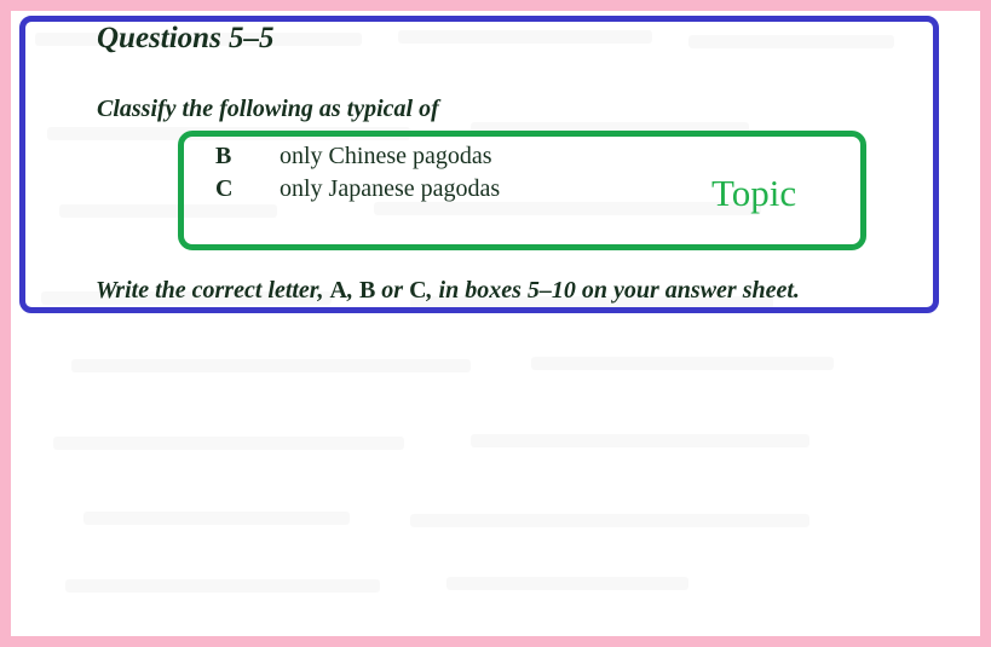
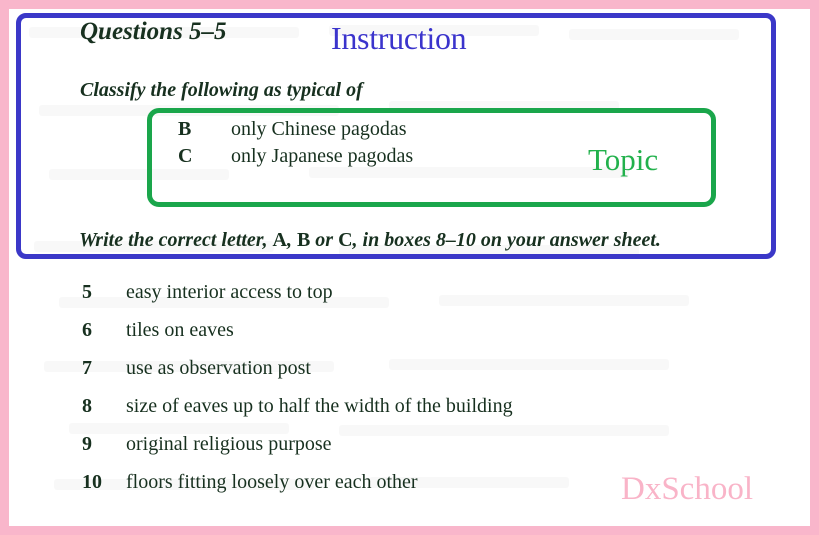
  Questions 5–5
+ Instruction
  Classify the following as typical of
  Topic
  B
  only Chinese pagodas
  C
  only Japanese pagodas
- Write the correct letter, A, B or C, in boxes 5–10 on your answer sheet.
+ Write the correct letter, A, B or C, in boxes 8–10 on your answer sheet.
+ 5
+ easy interior access to top
+ 6
+ tiles on eaves
+ 7
+ use as observation post
+ 8
+ size of eaves up to half the width of the building
+ 9
+ original religious purpose
+ 10
+ floors fitting loosely over each other
+ DxSchool
